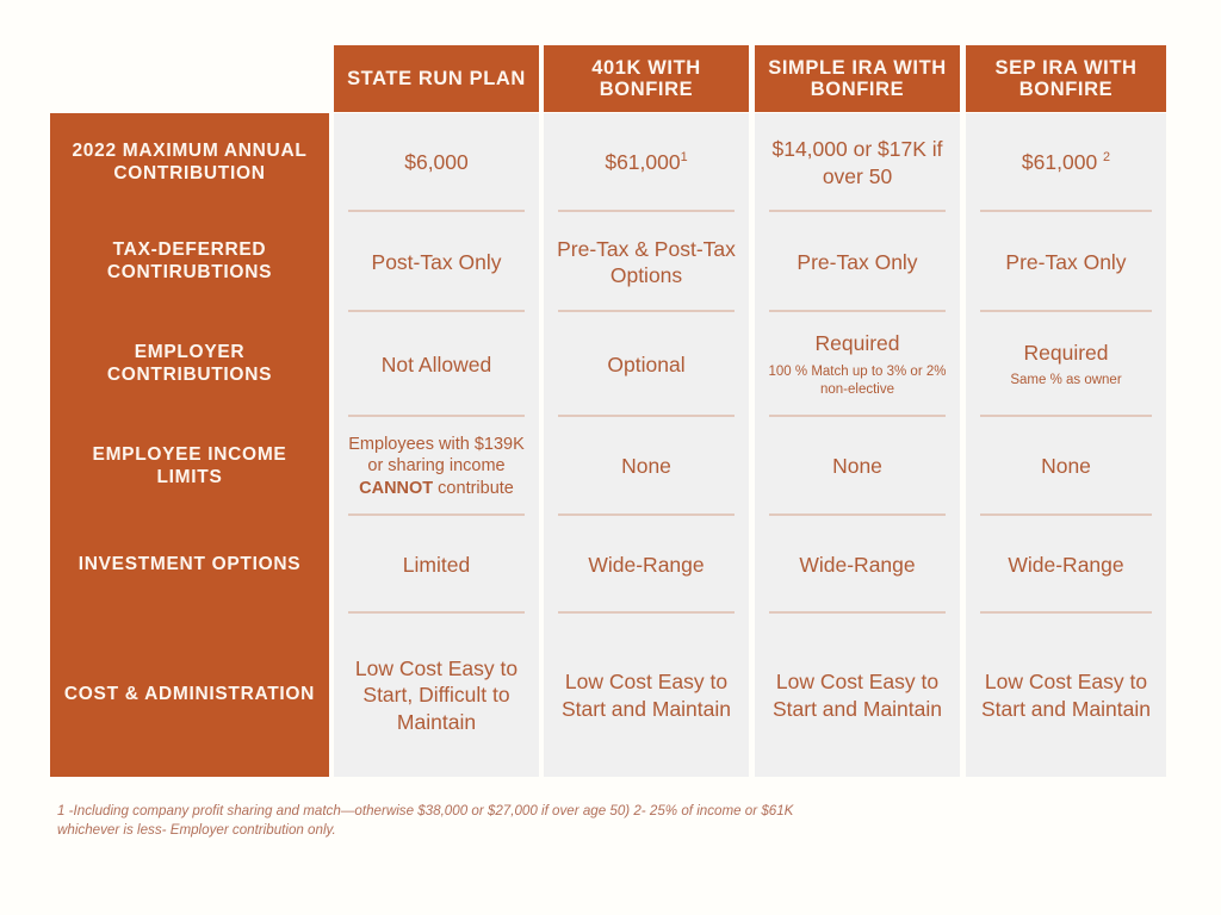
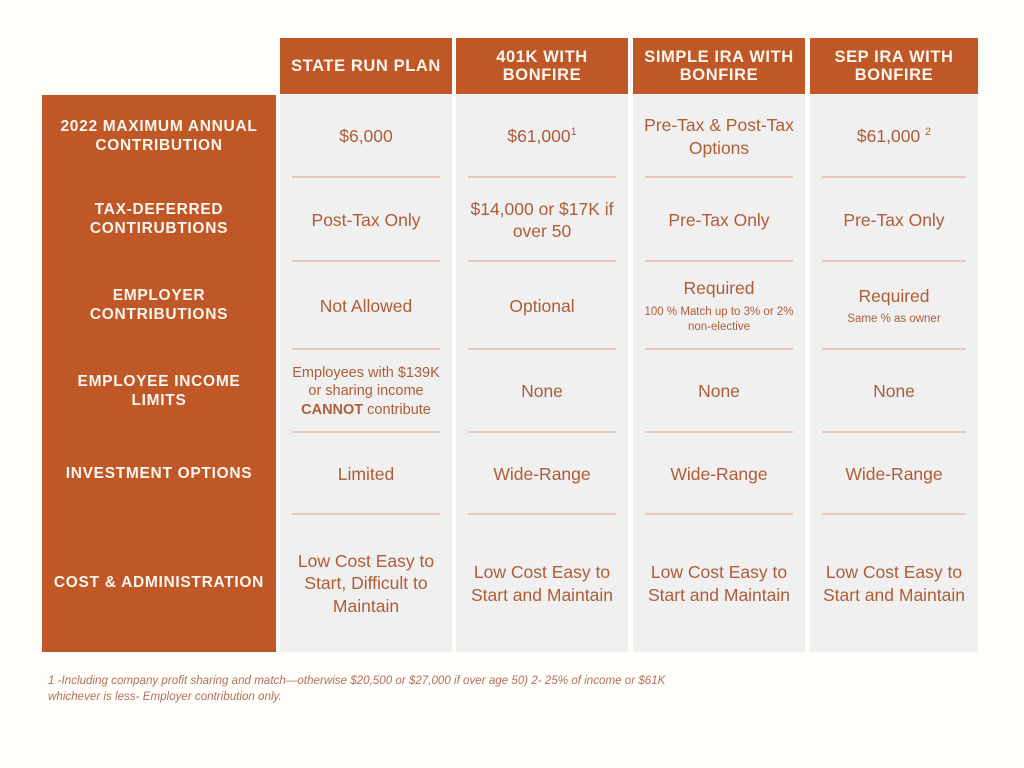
  STATE RUN PLAN
  401K WITH BONFIRE
  SIMPLE IRA WITH BONFIRE
  SEP IRA WITH BONFIRE
  2022 MAXIMUM ANNUAL CONTRIBUTION
  TAX-DEFERRED CONTIRUBTIONS
  EMPLOYER CONTRIBUTIONS
  EMPLOYEE INCOME LIMITS
  INVESTMENT OPTIONS
  COST & ADMINISTRATION
  $6,000
  Post-Tax Only
  Not Allowed
  Employees with $139K or sharing income CANNOT contribute
  Limited
  Low Cost Easy to Start, Difficult to Maintain
  $61,0001
- Pre-Tax & Post-Tax Options
+ $14,000 or $17K if over 50
  Optional
  None
  Wide-Range
  Low Cost Easy to Start and Maintain
- $14,000 or $17K if over 50
+ Pre-Tax & Post-Tax Options
  Pre-Tax Only
  Required
  100 % Match up to 3% or 2% non-elective
  None
  Wide-Range
  Low Cost Easy to Start and Maintain
  $61,000 2
  Pre-Tax Only
  Required
  Same % as owner
  None
  Wide-Range
  Low Cost Easy to Start and Maintain
- 1 -Including company profit sharing and match—otherwise $38,000 or $27,000 if over age 50) 2- 25% of income or $61K whichever is less- Employer contribution only.
+ 1 -Including company profit sharing and match—otherwise $20,500 or $27,000 if over age 50) 2- 25% of income or $61K whichever is less- Employer contribution only.
